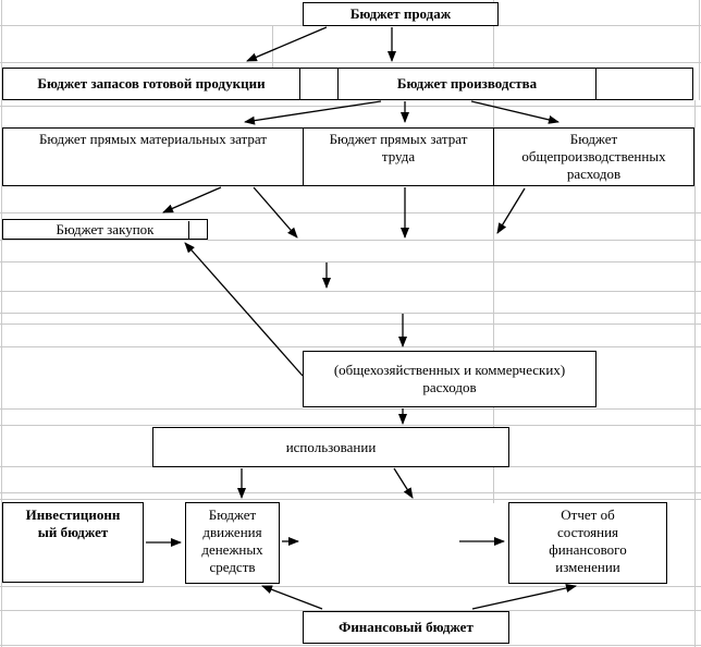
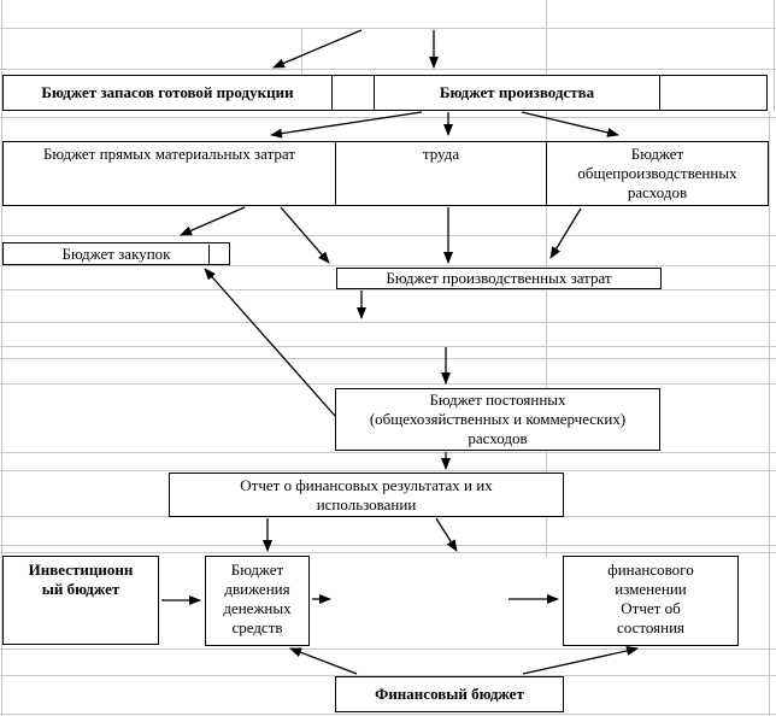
- Бюджет продаж
  Бюджет запасов готовой продукции
  Бюджет производства
  Бюджет прямых материальных затрат
- Бюджет прямых затрат
  труда
  Бюджет
  общепроизводственных
  расходов
  Бюджет закупок
+ Бюджет производственных затрат
+ Бюджет постоянных
  (общехозяйственных и коммерческих)
  расходов
+ Отчет о финансовых результатах и их
  использовании
  Инвестиционн
  ый бюджет
  Бюджет
  движения
  денежных
  средств
- Отчет об
+ финансового
- состояния
+ изменении
- финансового
+ Отчет об
- изменении
+ состояния
  Финансовый бюджет
